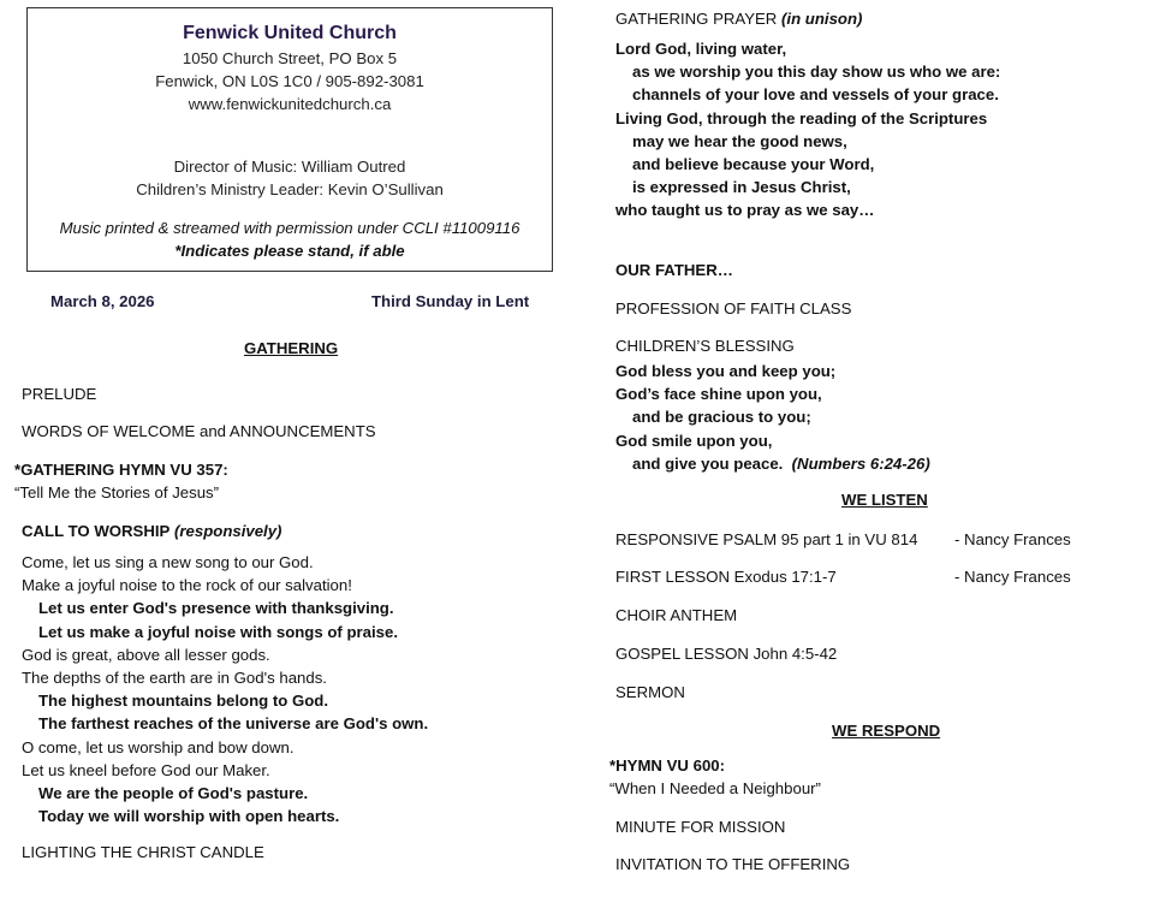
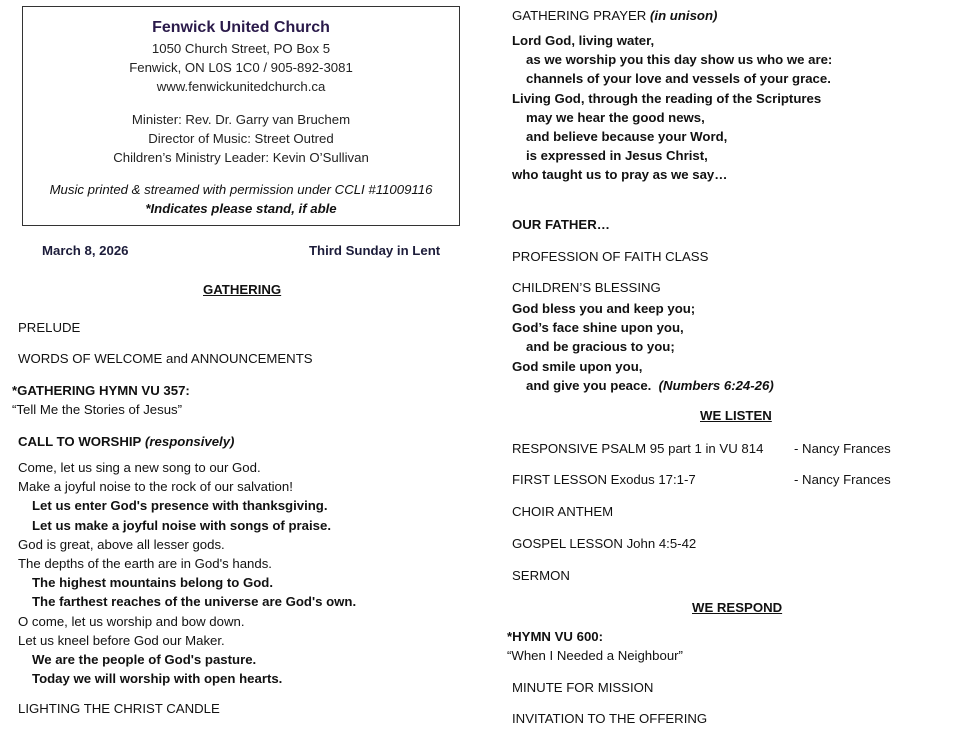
  Fenwick United Church
  1050 Church Street, PO Box 5
  Fenwick, ON L0S 1C0 / 905-892-3081
  www.fenwickunitedchurch.ca
+ Minister: Rev. Dr. Garry van Bruchem
- Director of Music: William Outred
+ Director of Music: Street Outred
  Children’s Ministry Leader: Kevin O’Sullivan
  Music printed & streamed with permission under CCLI #11009116
  *Indicates please stand, if able
  March 8, 2026
  Third Sunday in Lent
  GATHERING
  PRELUDE
  WORDS OF WELCOME and ANNOUNCEMENTS
  *GATHERING HYMN VU 357:
  “Tell Me the Stories of Jesus”
  CALL TO WORSHIP (responsively)
  Come, let us sing a new song to our God.
  Make a joyful noise to the rock of our salvation!
  Let us enter God's presence with thanksgiving.
  Let us make a joyful noise with songs of praise.
  God is great, above all lesser gods.
  The depths of the earth are in God's hands.
  The highest mountains belong to God.
  The farthest reaches of the universe are God's own.
  O come, let us worship and bow down.
  Let us kneel before God our Maker.
  We are the people of God's pasture.
  Today we will worship with open hearts.
  LIGHTING THE CHRIST CANDLE
  GATHERING PRAYER (in unison)
  Lord God, living water,
  as we worship you this day show us who we are:
  channels of your love and vessels of your grace.
  Living God, through the reading of the Scriptures
  may we hear the good news,
  and believe because your Word,
  is expressed in Jesus Christ,
  who taught us to pray as we say…
  OUR FATHER…
  PROFESSION OF FAITH CLASS
  CHILDREN’S BLESSING
  God bless you and keep you;
  God’s face shine upon you,
  and be gracious to you;
  God smile upon you,
  and give you peace. (Numbers 6:24-26)
  WE LISTEN
  RESPONSIVE PSALM 95 part 1 in VU 814
  - Nancy Frances
  FIRST LESSON Exodus 17:1-7
  - Nancy Frances
  CHOIR ANTHEM
  GOSPEL LESSON John 4:5-42
  SERMON
  WE RESPOND
  *HYMN VU 600:
  “When I Needed a Neighbour”
  MINUTE FOR MISSION
  INVITATION TO THE OFFERING
